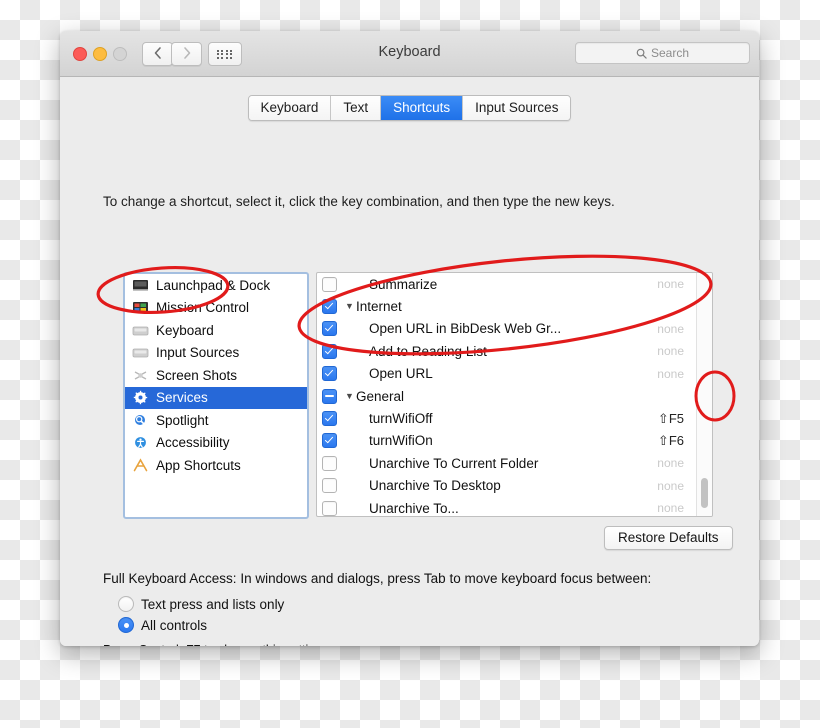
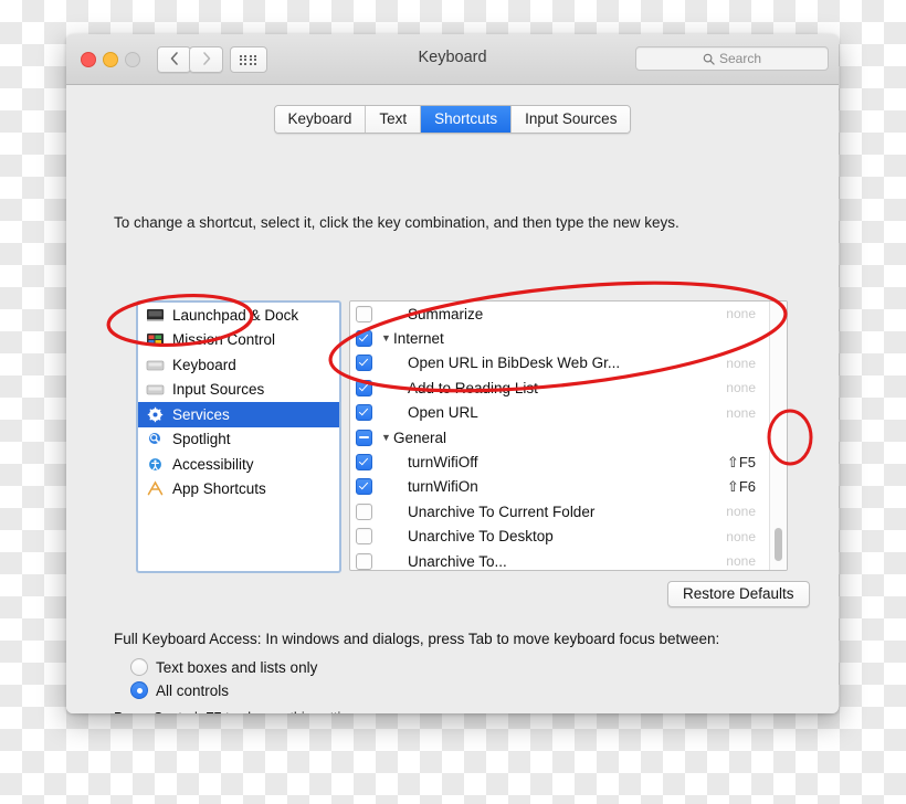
  Keyboard
  Search
  Keyboard
  Text
  Shortcuts
  Input Sources
  To change a shortcut, select it, click the key combination, and then type the new keys.
  Launchpad & Dock
  Missi Control
  Keyboard
  Input Sources
- Screen Shots
  Services
  Spotlight
  Accessibility
  App Shortcuts
  ummarize
  none
  ▼
  Internet
  Open URL in BibDesk Web Gr...
  none
  none
  Open URL
  none
  ▼
  General
  turnWifiOff
  ⇧F5
  turnWifiOn
  ⇧F6
  Unarchive To Current Folder
  none
  Unarchive To Desktop
  none
  Unarchive To...
  none
  Restore Defaults
  Full Keyboard Access: In windows and dialogs, press Tab to move keyboard focus between:
- Text press and lists only
+ Text boxes and lists only
  All controls
